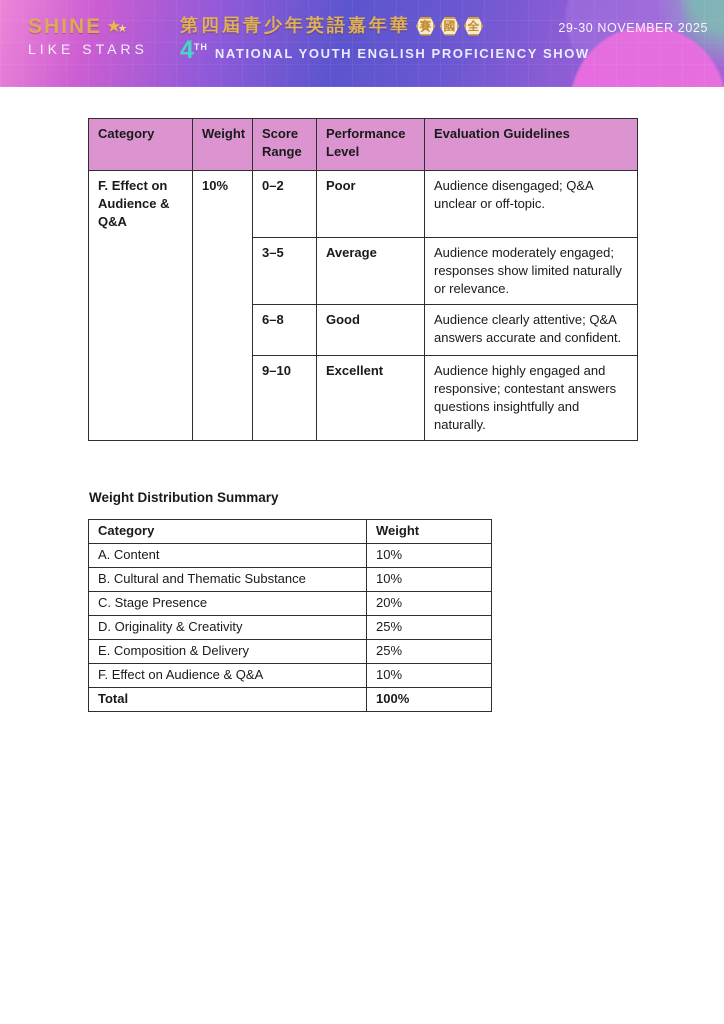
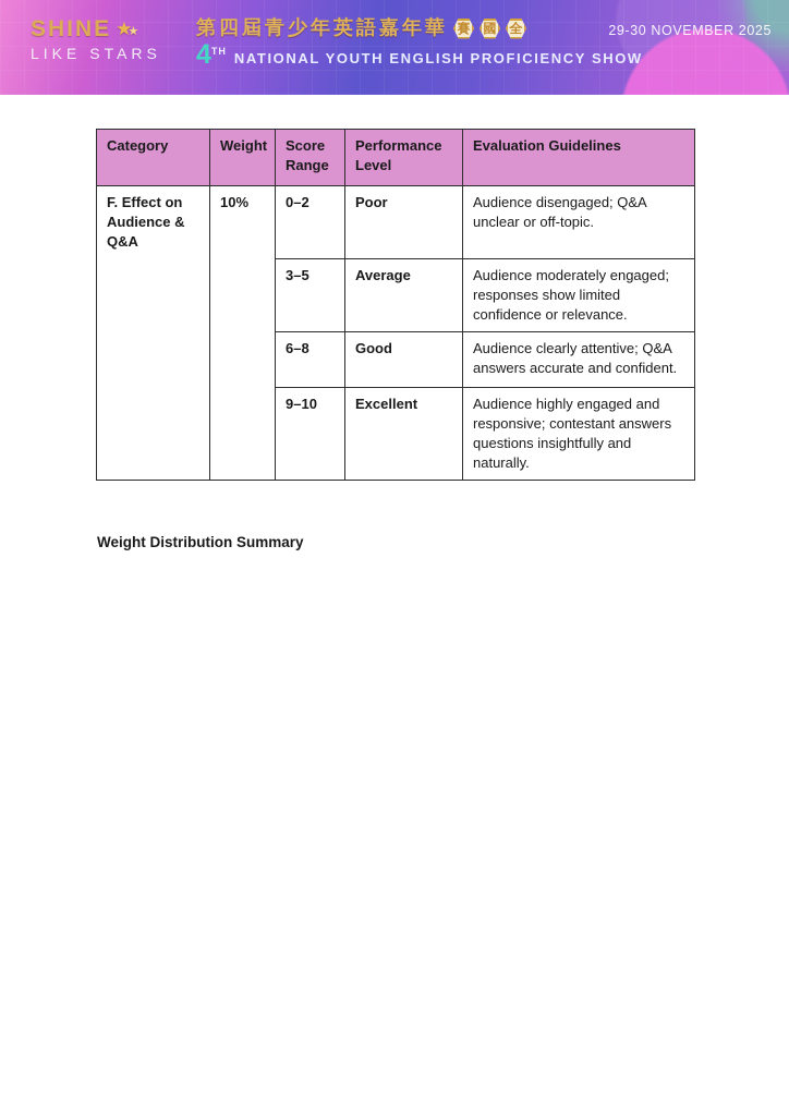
  SHINE
  ★★
  LIKE STARS
  第四屆青少年英語嘉年華
  賽
  國
  全
  4
  TH
  NATIONAL YOUTH ENGLISH PROFICIENCY SHOW
  29-30 NOVEMBER 2025
  Category	Weight	Score Range	Performance Level	Evaluation Guidelines
  F. Effect on Audience & Q&A	10%	0–2	Poor	Audience disengaged; Q&A unclear or off-topic.
- 3–5	Average	Audience moderately engaged; responses show limited naturally or relevance.
+ 3–5	Average	Audience moderately engaged; responses show limited confidence or relevance.
  6–8	Good	Audience clearly attentive; Q&A answers accurate and confident.
  9–10	Excellent	Audience highly engaged and responsive; contestant answers questions insightfully and naturally.
  Weight Distribution Summary
- Category	Weight
- A. Content	10%
- B. Cultural and Thematic Substance	10%
- C. Stage Presence	20%
- D. Originality & Creativity	25%
- E. Composition & Delivery	25%
- F. Effect on Audience & Q&A	10%
- Total	100%
